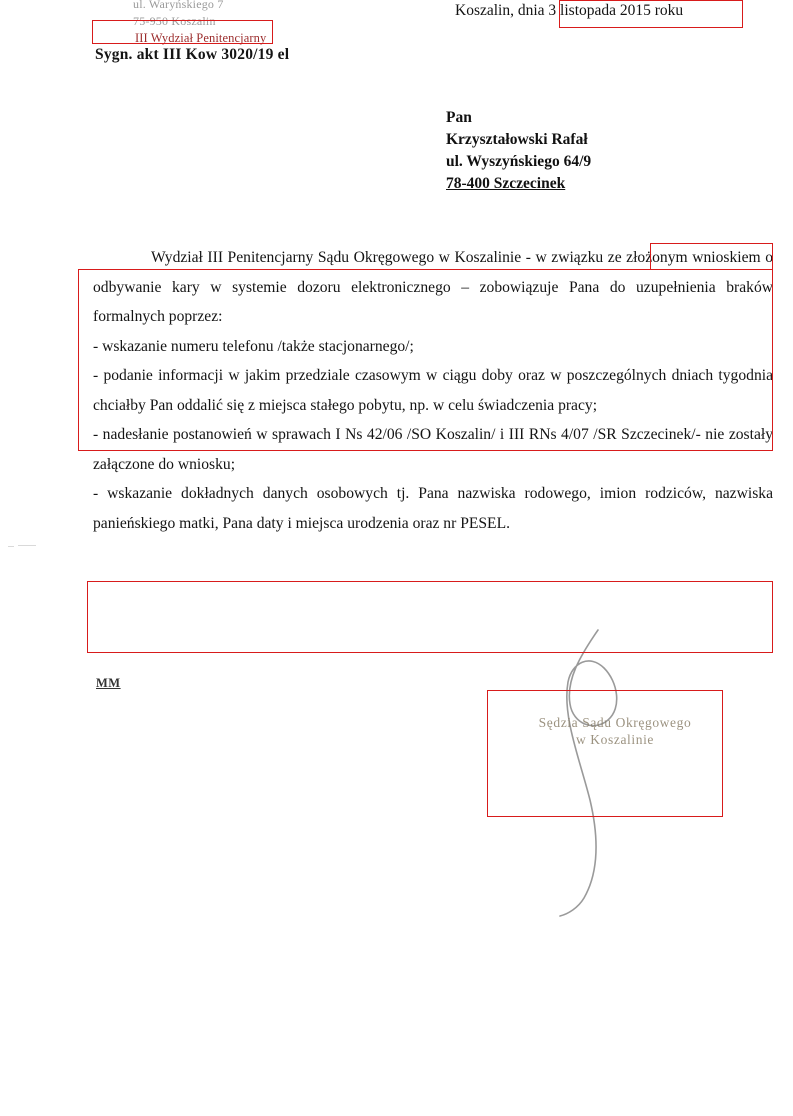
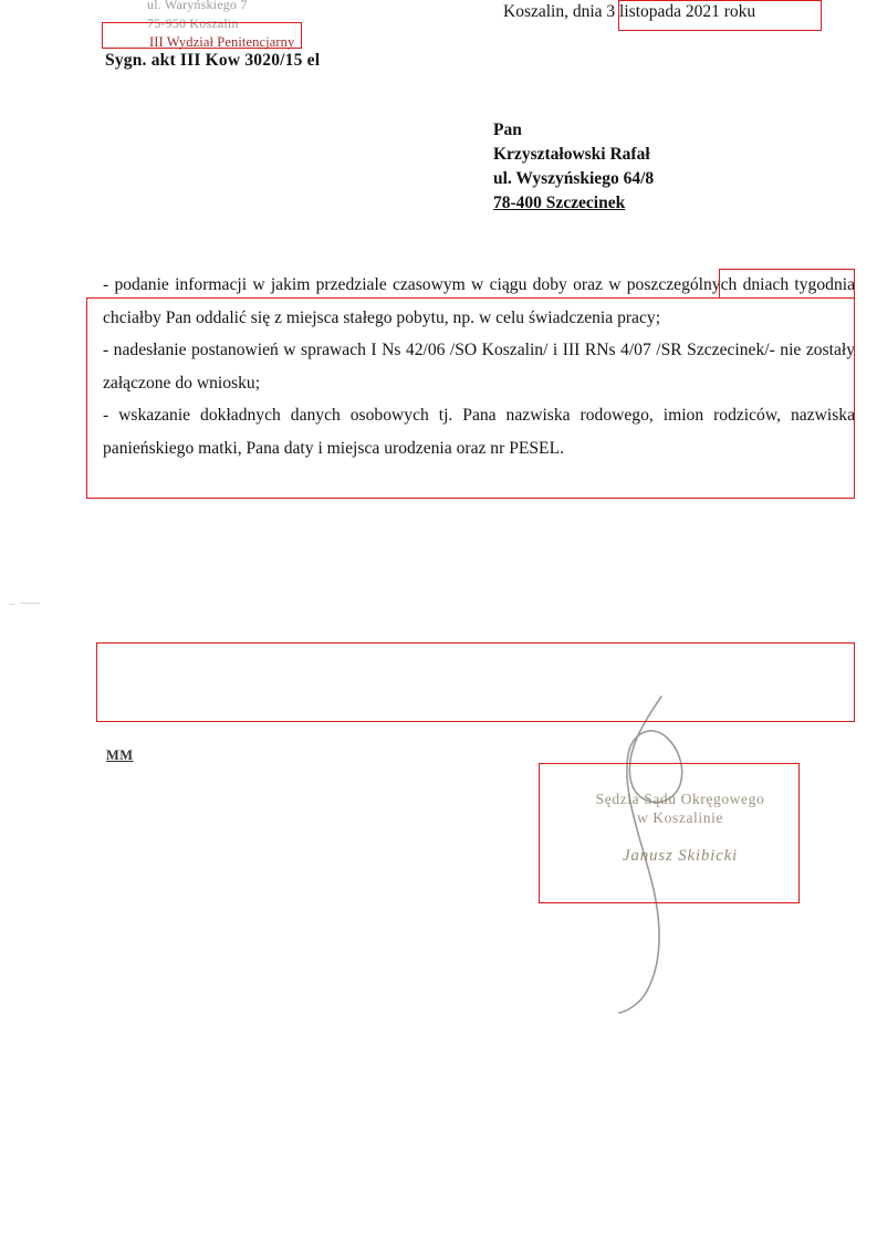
  ul. Waryńskiego 7
  75-950 Koszalin
  III Wydział Penitencjarny
- Sygn. akt III Kow 3020/19 el
+ Sygn. akt III Kow 3020/15 el
- Koszalin, dnia 3 listopada 2015 roku
+ Koszalin, dnia 3 listopada 2021 roku
  Pan
  Krzyształowski Rafał
- ul. Wyszyńskiego 64/9
+ ul. Wyszyńskiego 64/8
  78-400 Szczecinek
- Wydział III Penitencjarny Sądu Okręgowego w Koszalinie - w związku ze złożonym wnioskiem o odbywanie kary w systemie dozoru elektronicznego – zobowiązuje Pana do uzupełnienia braków formalnych poprzez:
- - wskazanie numeru telefonu /także stacjonarnego/;
  - podanie informacji w jakim przedziale czasowym w ciągu doby oraz w poszczególnych dniach tygodnia chciałby Pan oddalić się z miejsca stałego pobytu, np. w celu świadczenia pracy;
  - nadesłanie postanowień w sprawach I Ns 42/06 /SO Koszalin/ i III RNs 4/07 /SR Szczecinek/- nie zostały załączone do wniosku;
  - wskazanie dokładnych danych osobowych tj. Pana nazwiska rodowego, imion rodziców, nazwiska panieńskiego matki, Pana daty i miejsca urodzenia oraz nr PESEL.
  MM
  Sędzia Sądu Okręgowego
  w Koszalinie
+ Janusz Skibicki
